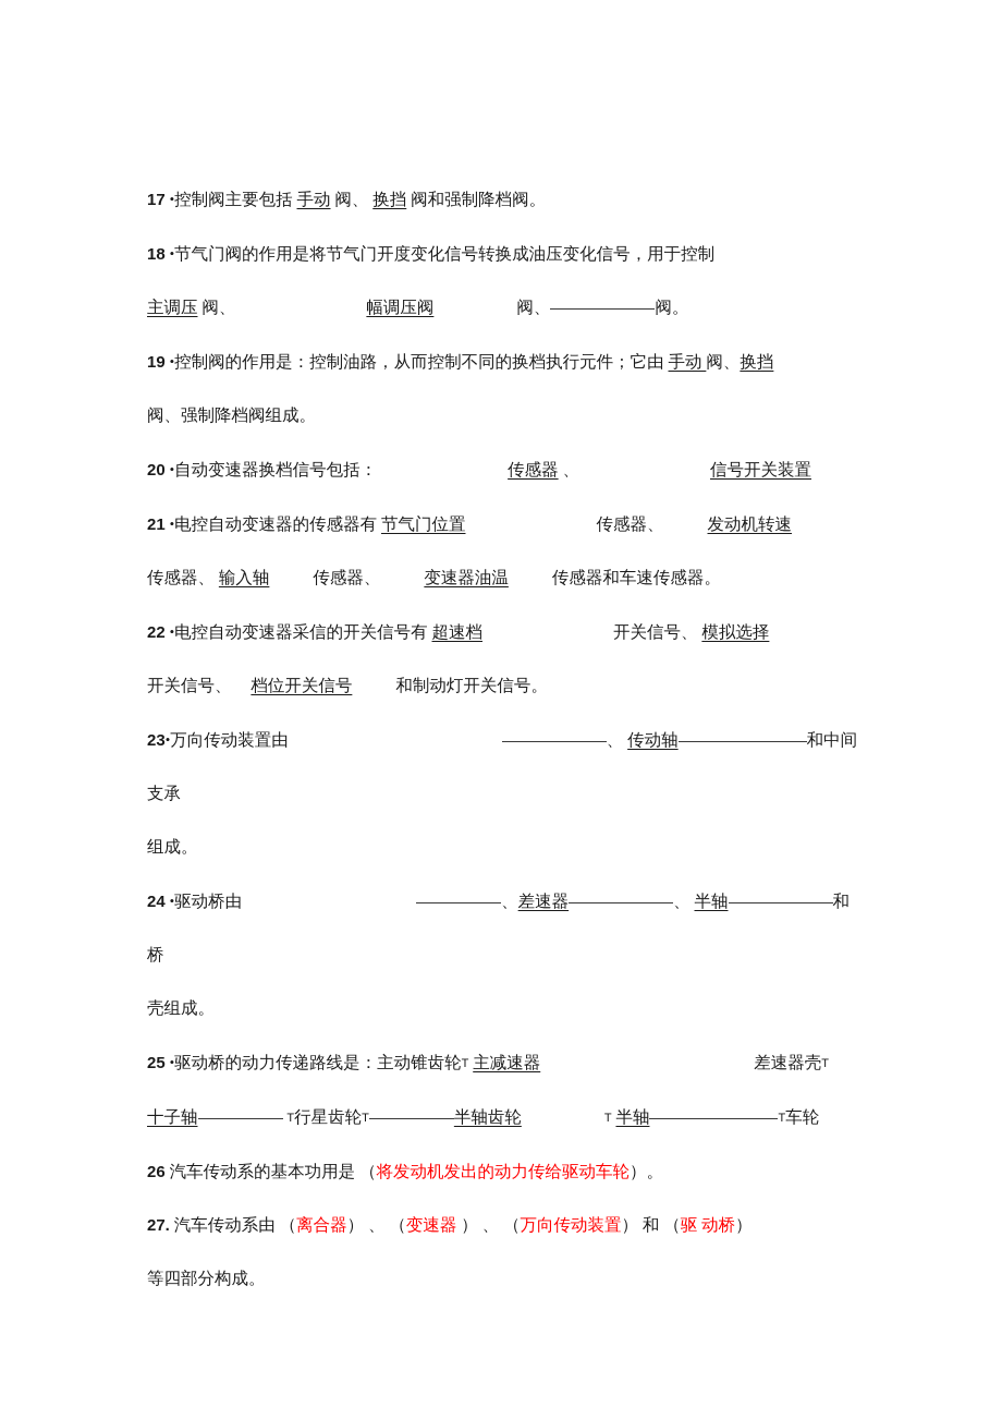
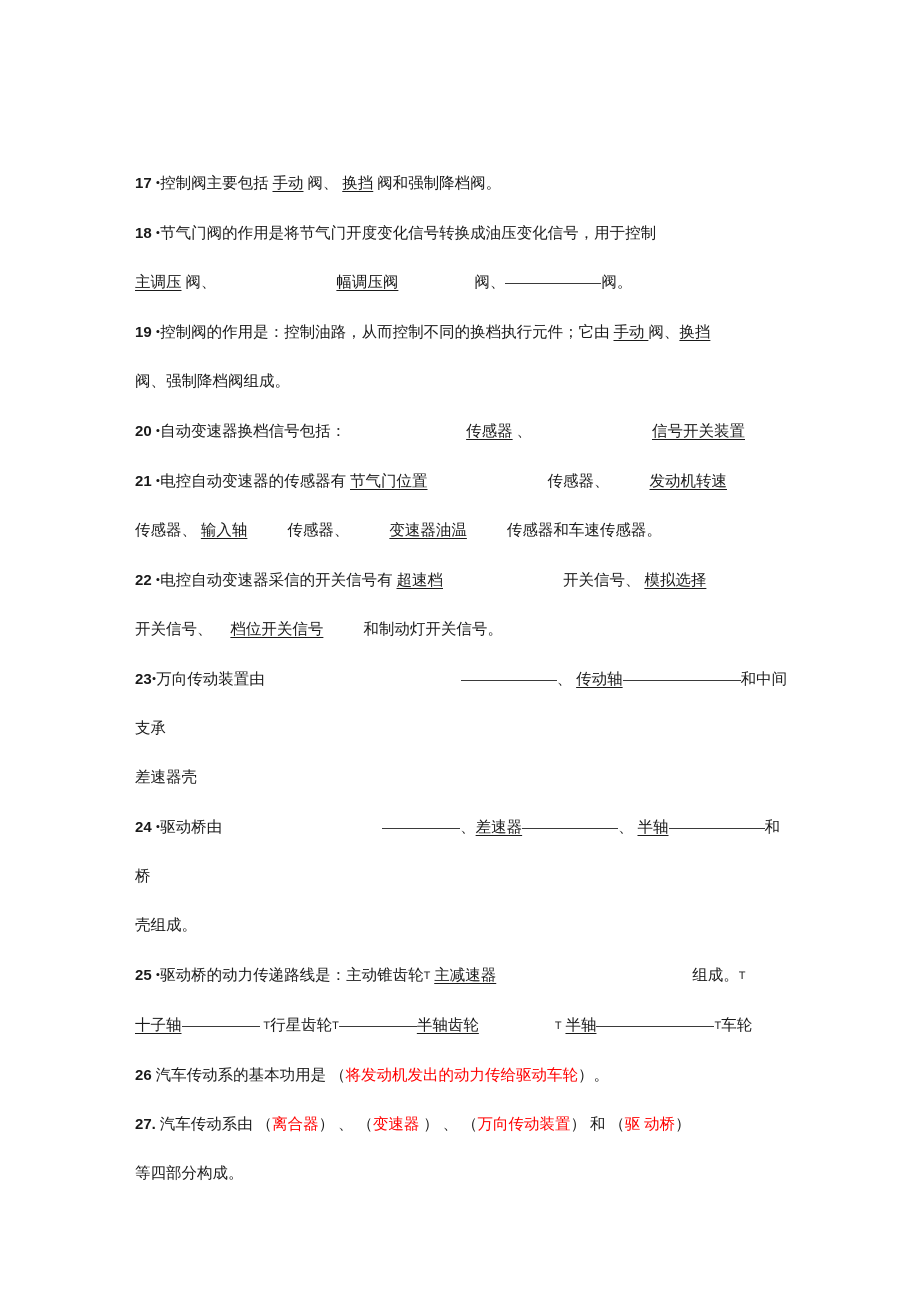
  17 •控制阀主要包括 手动 阀、 换挡 阀和强制降档阀。
  18 •节气门阀的作用是将节气门开度变化信号转换成油压变化信号，用于控制
  主调压 阀、 幅调压阀 阀、 阀。
  19 •控制阀的作用是：控制油路，从而控制不同的换档执行元件；它由 手动 阀、换挡
  阀、强制降档阀组成。
  20 •自动变速器换档信号包括： 传感器 、 信号开关装置
  21 •电控自动变速器的传感器有 节气门位置 传感器、 发动机转速
  传感器、 输入轴 传感器、 变速器油温 传感器和车速传感器。
  22 •电控自动变速器采信的开关信号有 超速档 开关信号、 模拟选择
  开关信号、 档位开关信号 和制动灯开关信号。
  23•万向传动装置由 、 传动轴 和中间支承
- 组成。
+ 差速器壳
  24 •驱动桥由 、差速器 、 半轴 和桥
  壳组成。
- 25 •驱动桥的动力传递路线是：主动锥齿轮T 主减速器 差速器壳T
+ 25 •驱动桥的动力传递路线是：主动锥齿轮T 主减速器 组成。T
  十子轴 T行星齿轮T 半轴齿轮 T 半轴 T车轮
  26 汽车传动系的基本功用是 （将发动机发出的动力传给驱动车轮）。
  27. 汽车传动系由 （离合器） 、 （变速器 ） 、 （万向传动装置） 和 （驱 动桥）
  等四部分构成。
